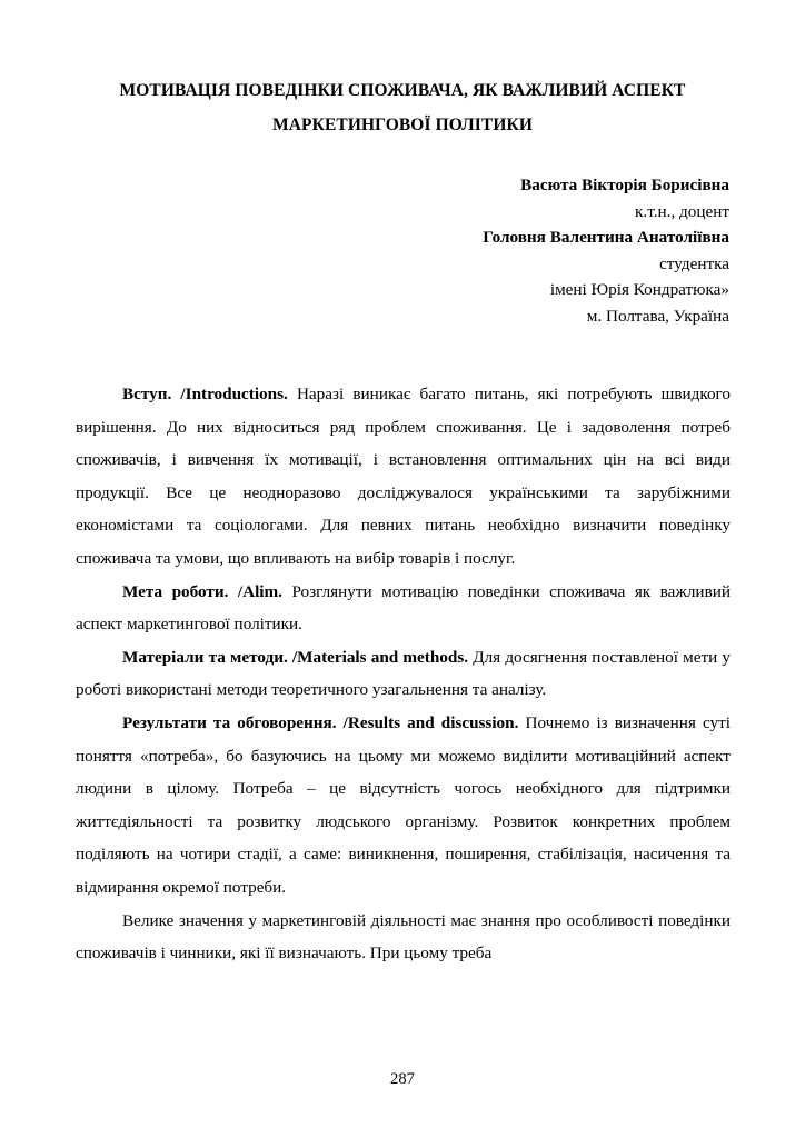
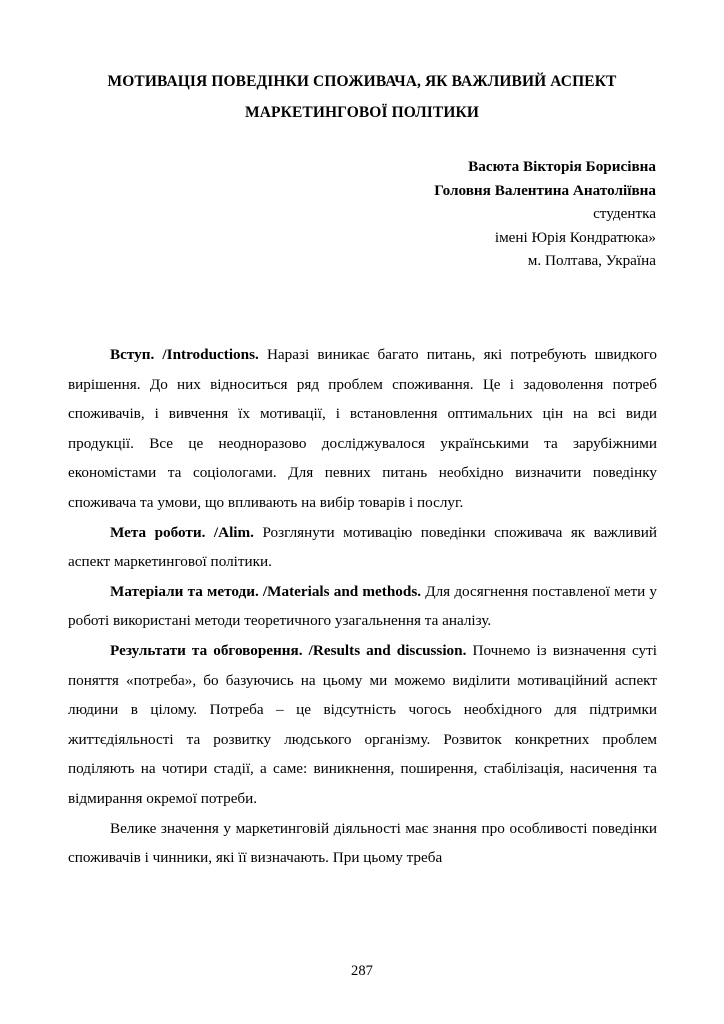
  МОТИВАЦІЯ ПОВЕДІНКИ СПОЖИВАЧА, ЯК ВАЖЛИВИЙ АСПЕКТ
  МАРКЕТИНГОВОЇ ПОЛІТИКИ
  Васюта Вікторія Борисівна
- к.т.н., доцент
  Головня Валентина Анатоліївна
  студентка
  імені Юрія Кондратюка»
  м. Полтава, Україна
  Вступ. /Introductions. Наразі виникає багато питань, які потребують швидкого вирішення. До них відноситься ряд проблем споживання. Це і задоволення потреб споживачів, і вивчення їх мотивації, і встановлення оптимальних цін на всі види продукції. Все це неодноразово досліджувалося українськими та зарубіжними економістами та соціологами. Для певних питань необхідно визначити поведінку споживача та умови, що впливають на вибір товарів і послуг.
  Мета роботи. /Alim. Розглянути мотивацію поведінки споживача як важливий аспект маркетингової політики.
  Матеріали та методи. /Materials and methods. Для досягнення поставленої мети у роботі використані методи теоретичного узагальнення та аналізу.
  Результати та обговорення. /Results and discussion. Почнемо із визначення суті поняття «потреба», бо базуючись на цьому ми можемо виділити мотиваційний аспект людини в цілому. Потреба – це відсутність чогось необхідного для підтримки життєдіяльності та розвитку людського організму. Розвиток конкретних проблем поділяють на чотири стадії, а саме: виникнення, поширення, стабілізація, насичення та відмирання окремої потреби.
  Велике значення у маркетинговій діяльності має знання про особливості поведінки споживачів і чинники, які її визначають. При цьому треба
  287
